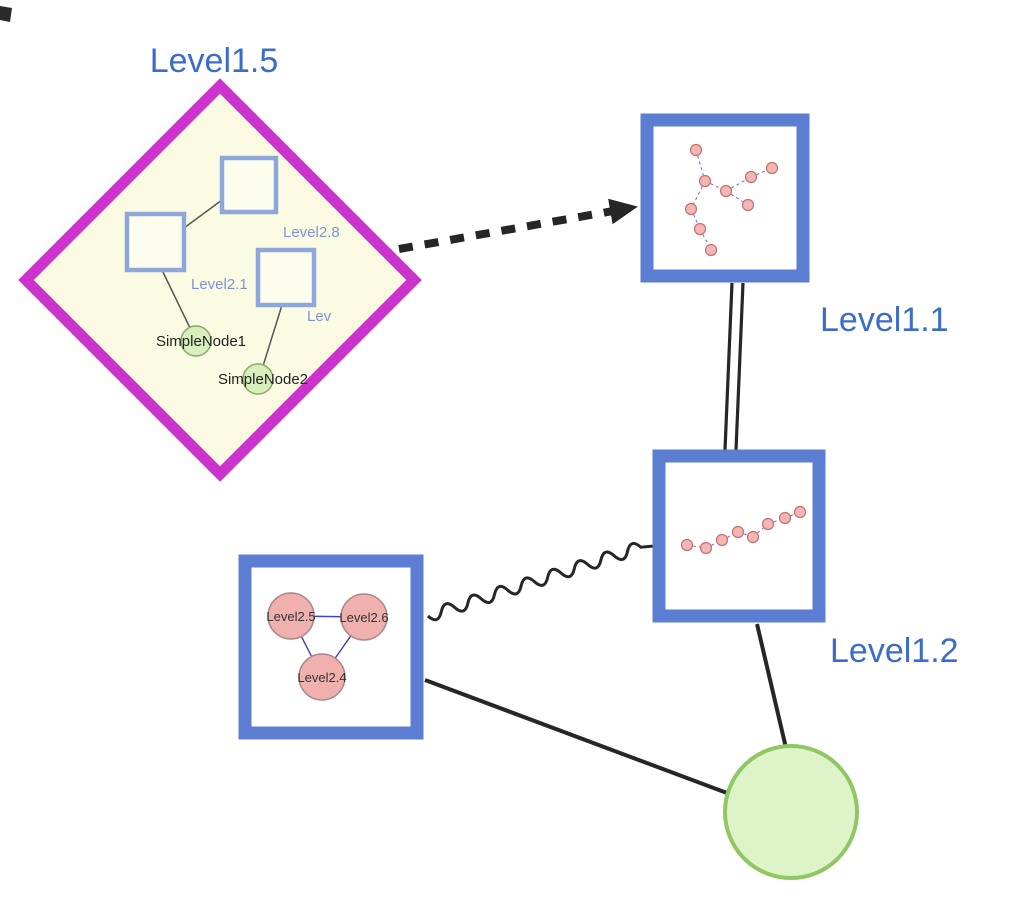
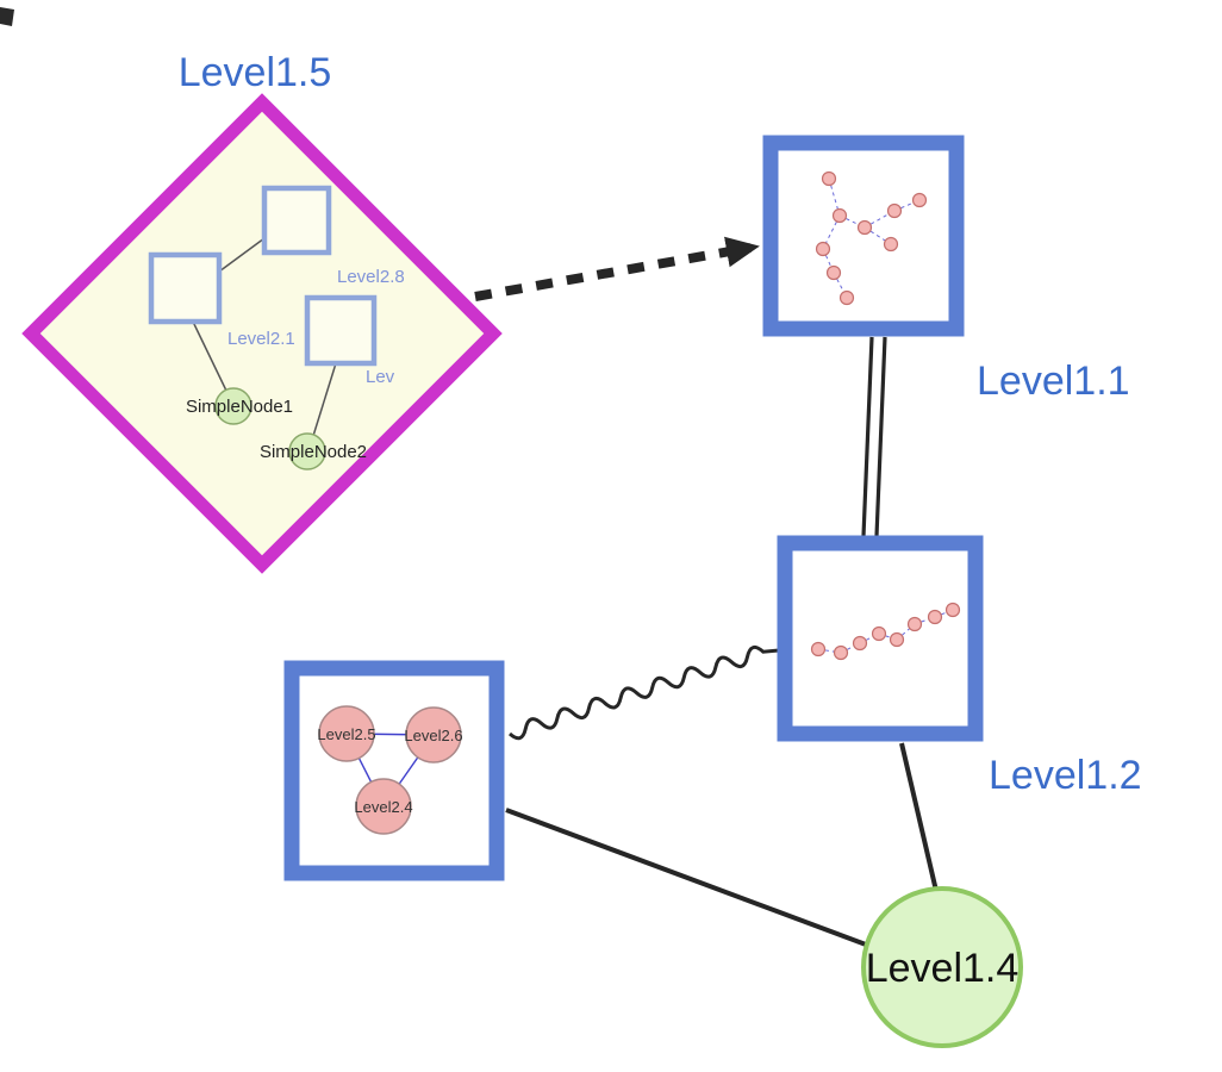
  Level2.8
  Level2.1
  Lev
  SimpleNode1
  SimpleNode2
  Level2.5
  Level2.6
  Level2.4
+ Level1.4
  Level1.5
  Level1.1
  Level1.2
